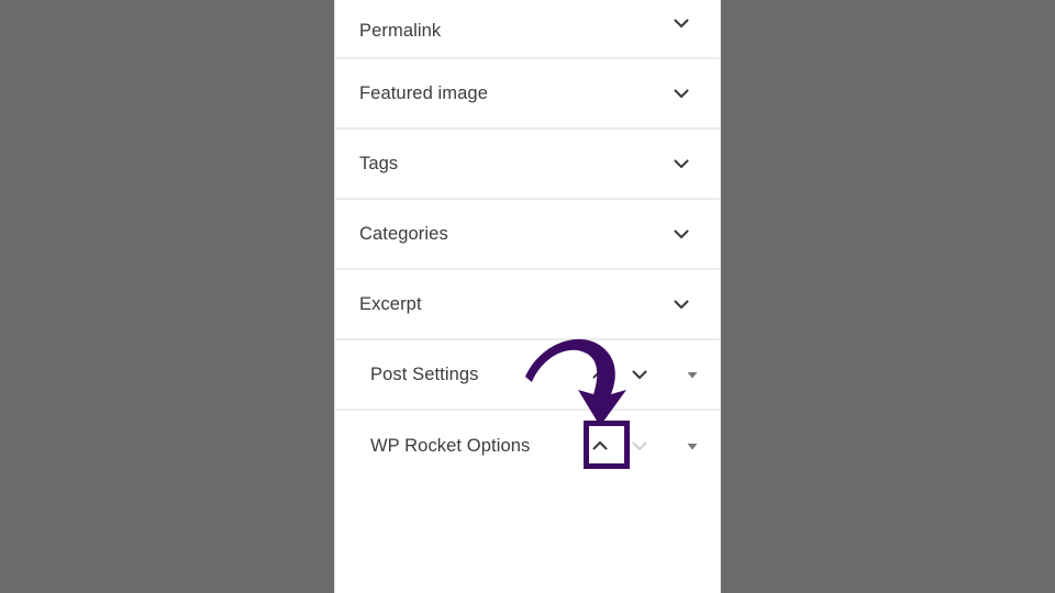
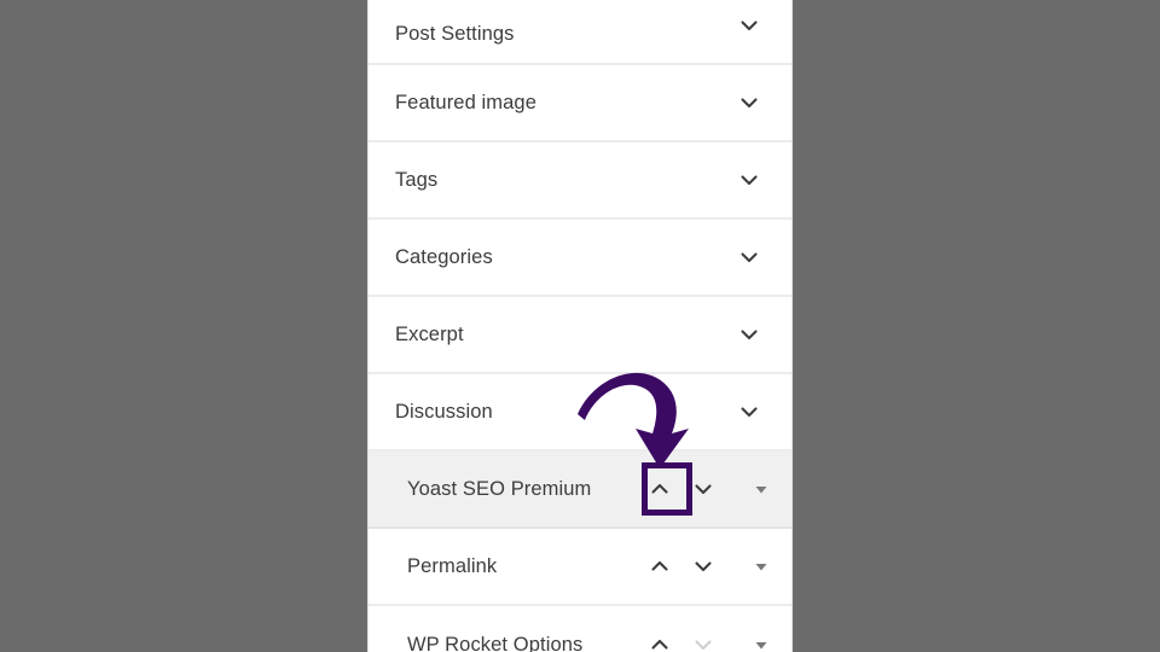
- Permalink
+ Post Settings
  Featured image
  Tags
  Categories
  Excerpt
+ Discussion
+ Yoast SEO Premium
- Post Settings
+ Permalink
  WP Rocket Options
